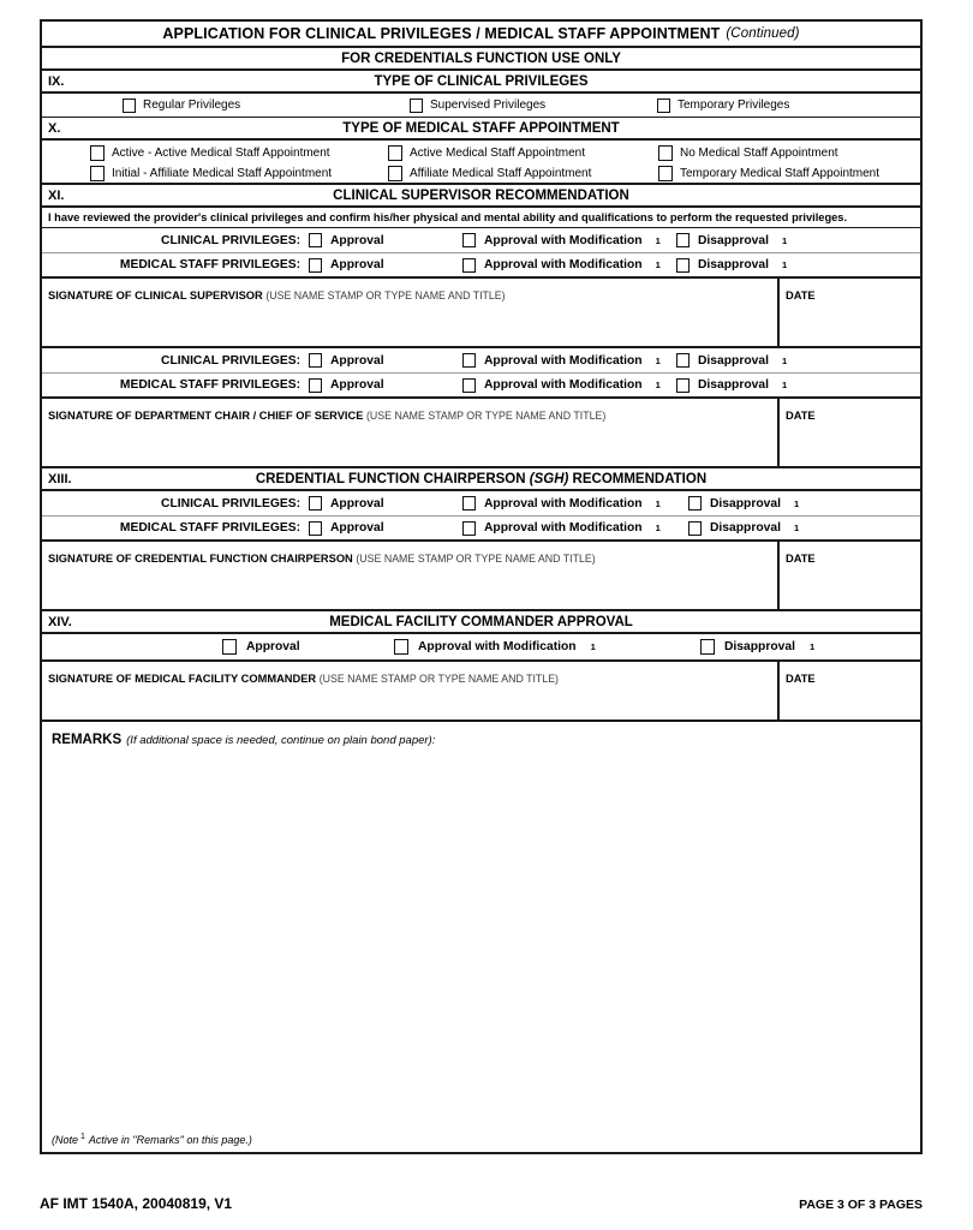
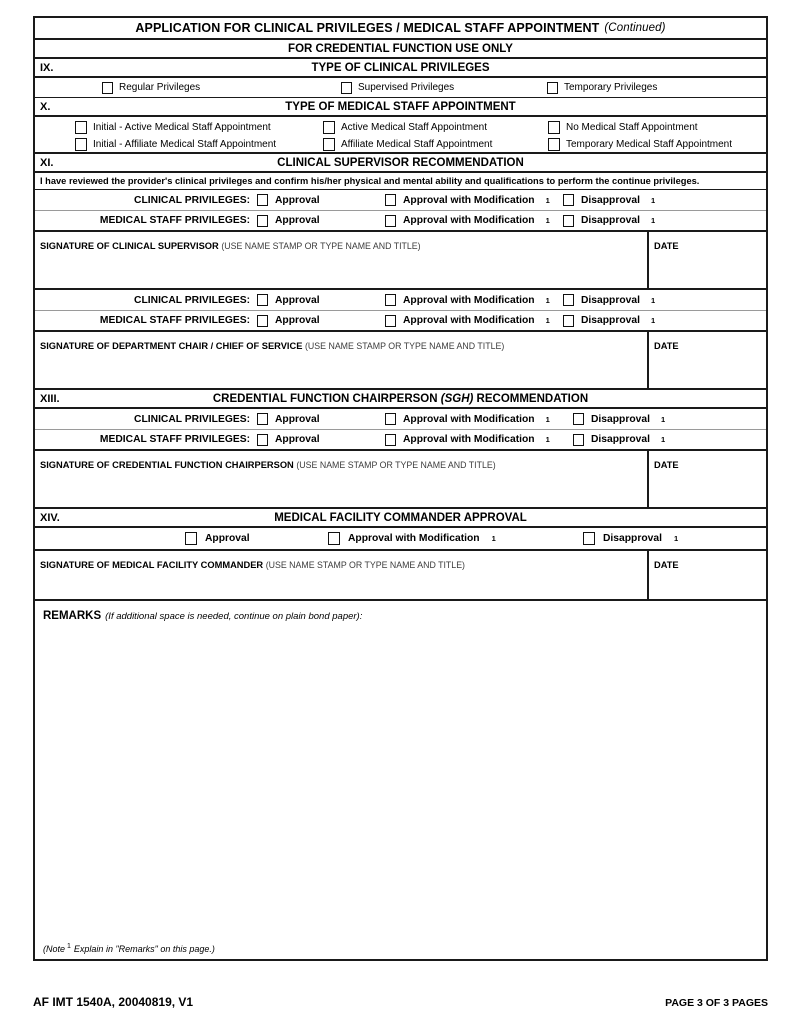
  APPLICATION FOR CLINICAL PRIVILEGES / MEDICAL STAFF APPOINTMENT
  (Continued)
- FOR CREDENTIALS FUNCTION USE ONLY
+ FOR CREDENTIAL FUNCTION USE ONLY
  IX.
  TYPE OF CLINICAL PRIVILEGES
  Regular Privileges
  Supervised Privileges
  Temporary Privileges
  X.
  TYPE OF MEDICAL STAFF APPOINTMENT
- Active - Active Medical Staff Appointment
+ Initial - Active Medical Staff Appointment
  Active Medical Staff Appointment
  No Medical Staff Appointment
  Initial - Affiliate Medical Staff Appointment
  Affiliate Medical Staff Appointment
  Temporary Medical Staff Appointment
  XI.
  CLINICAL SUPERVISOR RECOMMENDATION
- I have reviewed the provider's clinical privileges and confirm his/her physical and mental ability and qualifications to perform the requested privileges.
+ I have reviewed the provider's clinical privileges and confirm his/her physical and mental ability and qualifications to perform the continue privileges.
  CLINICAL PRIVILEGES:
  Approval
  Approval with Modification
  1
  Disapproval
  1
  MEDICAL STAFF PRIVILEGES:
  Approval
  Approval with Modification
  1
  Disapproval
  1
  SIGNATURE OF CLINICAL SUPERVISOR (USE NAME STAMP OR TYPE NAME AND TITLE)
  DATE
  CLINICAL PRIVILEGES:
  Approval
  Approval with Modification
  1
  Disapproval
  1
  MEDICAL STAFF PRIVILEGES:
  Approval
  Approval with Modification
  1
  Disapproval
  1
  SIGNATURE OF DEPARTMENT CHAIR / CHIEF OF SERVICE (USE NAME STAMP OR TYPE NAME AND TITLE)
  DATE
  XIII.
  CREDENTIAL FUNCTION CHAIRPERSON (SGH) RECOMMENDATION
  CLINICAL PRIVILEGES:
  Approval
  Approval with Modification
  1
  Disapproval
  1
  MEDICAL STAFF PRIVILEGES:
  Approval
  Approval with Modification
  1
  Disapproval
  1
  SIGNATURE OF CREDENTIAL FUNCTION CHAIRPERSON (USE NAME STAMP OR TYPE NAME AND TITLE)
  DATE
  XIV.
  MEDICAL FACILITY COMMANDER APPROVAL
  Approval
  Approval with Modification
  1
  Disapproval
  1
  SIGNATURE OF MEDICAL FACILITY COMMANDER (USE NAME STAMP OR TYPE NAME AND TITLE)
  DATE
  REMARKS (If additional space is needed, continue on plain bond paper):
- (Note Active in "Remarks" on this page.)
+ (Note Explain in "Remarks" on this page.)
  AF IMT 1540A, 20040819, V1
  PAGE 3 OF 3 PAGES
